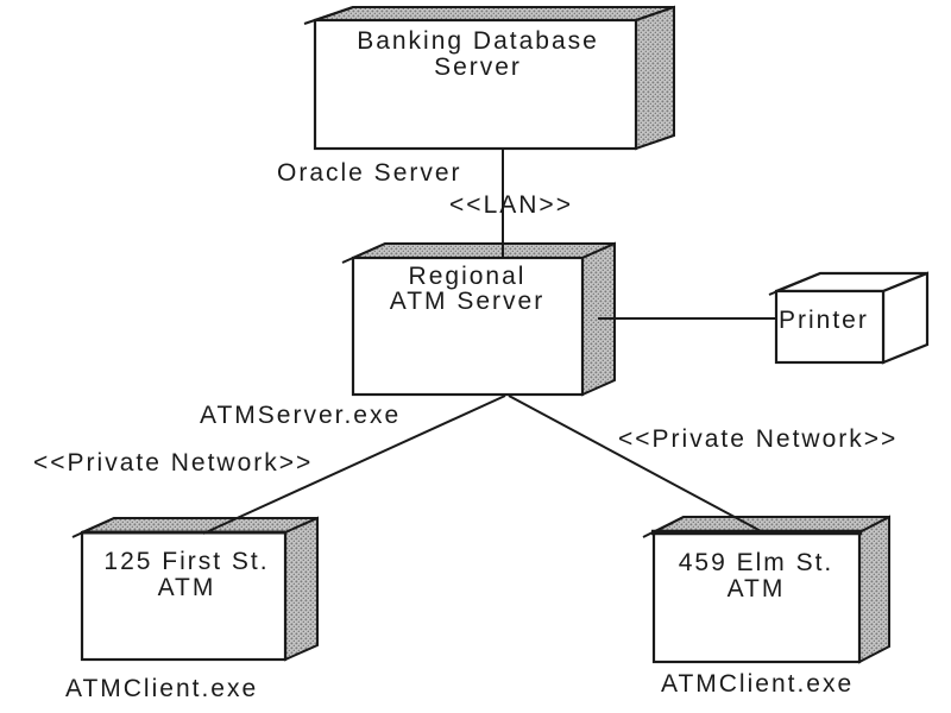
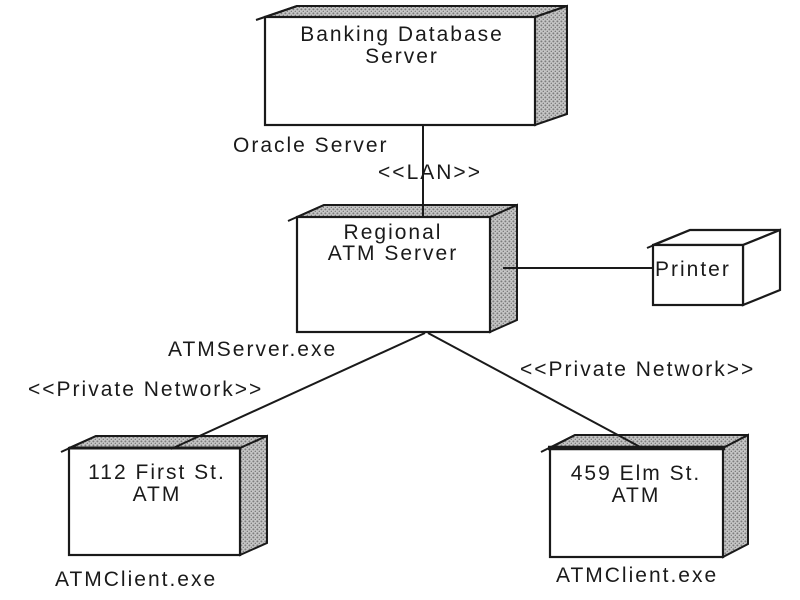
  Banking Database
  Server
  Regional
  ATM Server
  Printer
- 125 First St.
+ 112 First St.
  ATM
  459 Elm St.
  ATM
  Oracle Server
  <<LAN>>
  ATMServer.exe
  <<Private Network>>
  <<Private Network>>
  ATMClient.exe
  ATMClient.exe
